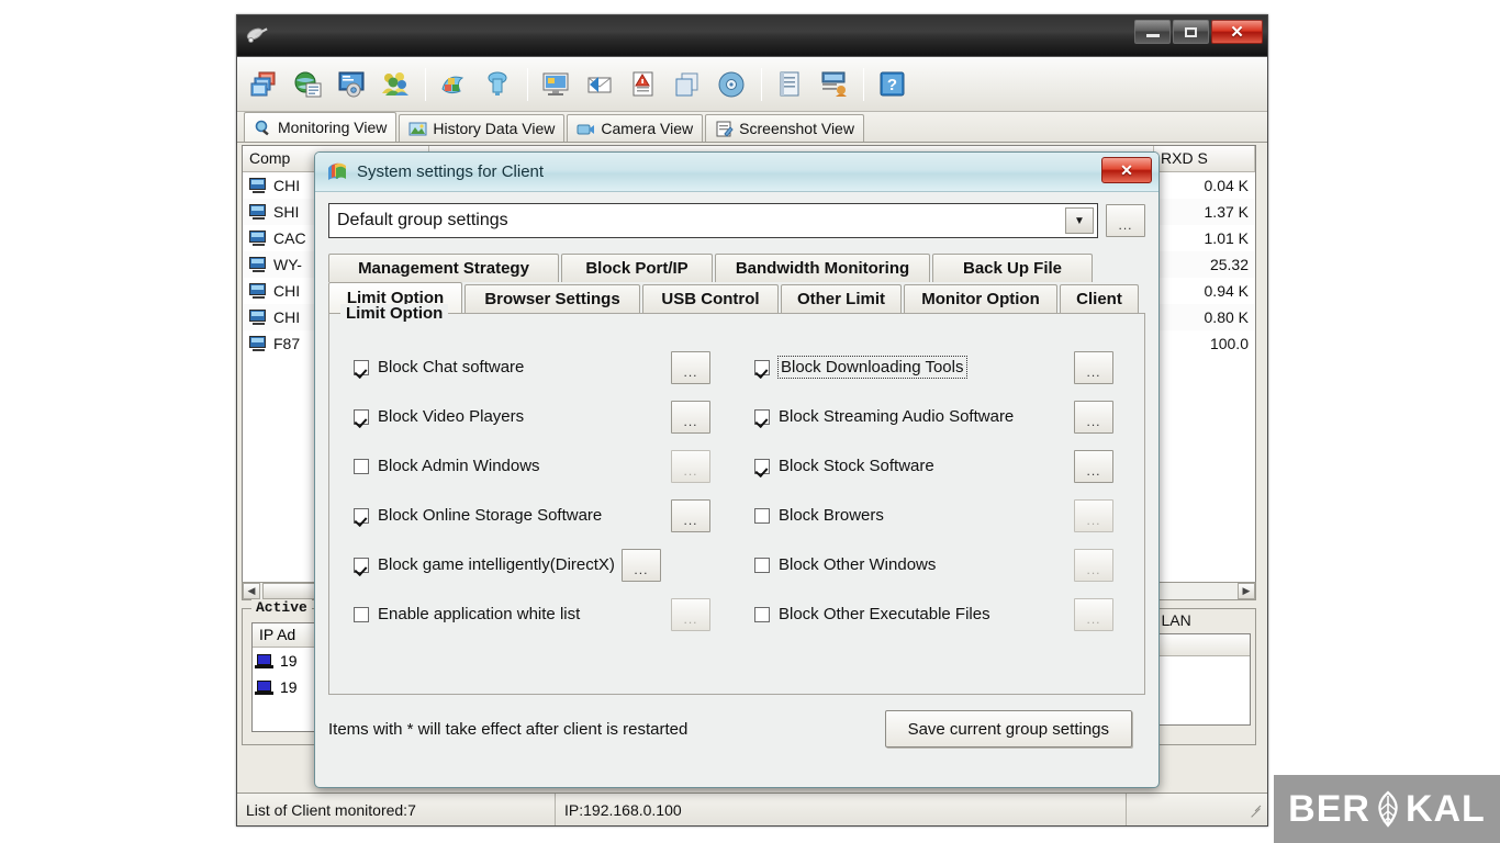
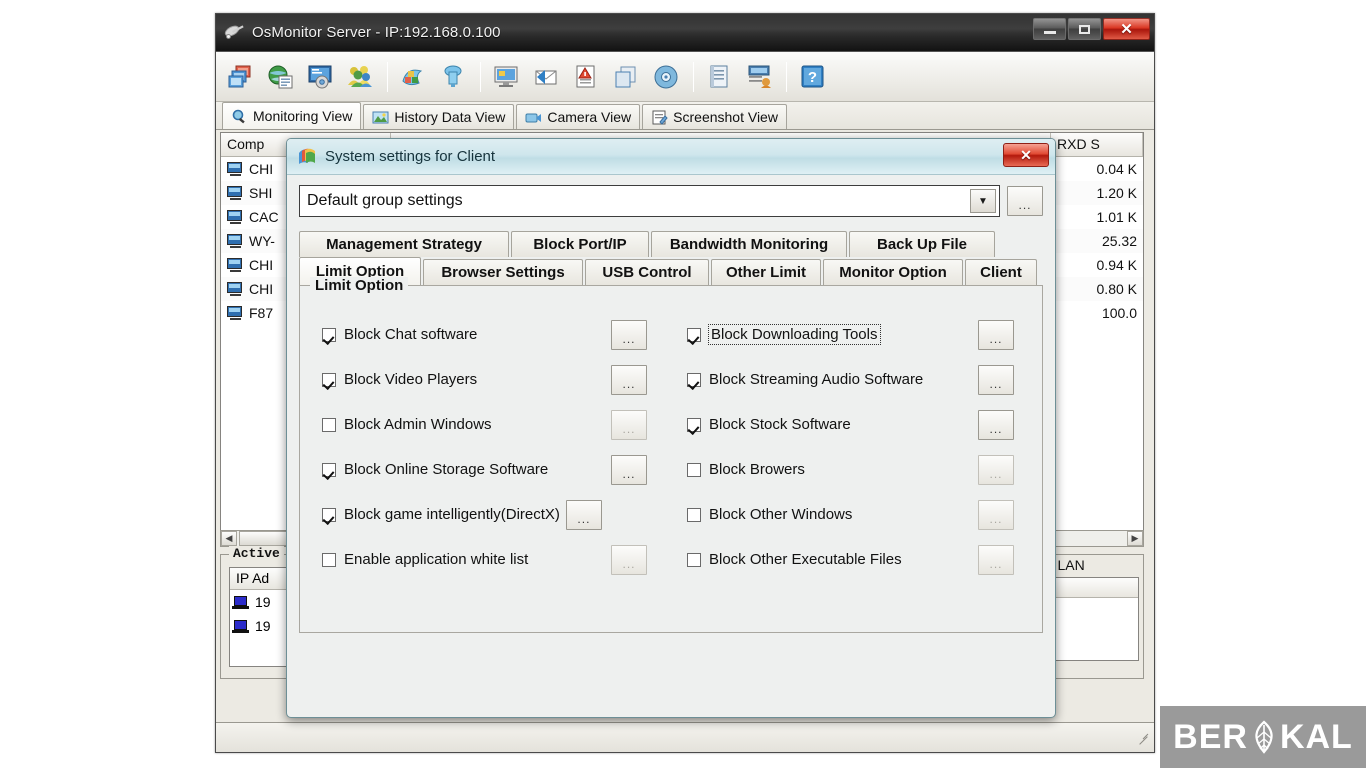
+ OsMonitor Server - IP:192.168.0.100
  ?
  Monitoring View
  History Data View
  Camera View
  Screenshot View
  Comp
  RXD S
  CHI
  0.04 K
  SHI
- 1.37 K
+ 1.20 K
  CAC
  1.01 K
  WY-
  25.32
  CHI
  0.94 K
  CHI
  0.80 K
  F87
  100.0
  ◀
  ▶
  Active
  IP Ad
  19
  19
- List of Client monitored:7
- IP:192.168.0.100
  System settings for Client
  ✕
  Default group settings
  ▼
  ...
  Management Strategy
  Block Port/IP
  Bandwidth Monitoring
  Back Up File
  Limit Option
  Browser Settings
  USB Control
  Other Limit
  Monitor Option
  Client
  Limit Option
  Block Chat software
  ...
  Block Video Players
  ...
  Block Admin Windows
  ...
  Block Online Storage Software
  ...
  Block game intelligently(DirectX)
  ...
  Enable application white list
  ...
  Block Downloading Tools
  ...
  Block Streaming Audio Software
  ...
  Block Stock Software
  ...
  Block Browers
  ...
  Block Other Windows
  ...
  Block Other Executable Files
  ...
- Items with * will take effect after client is restarted
- Save current group settings
  BER
  KAL
